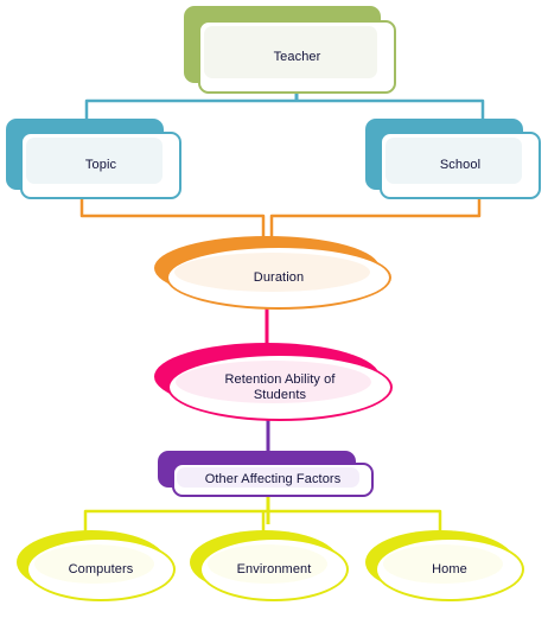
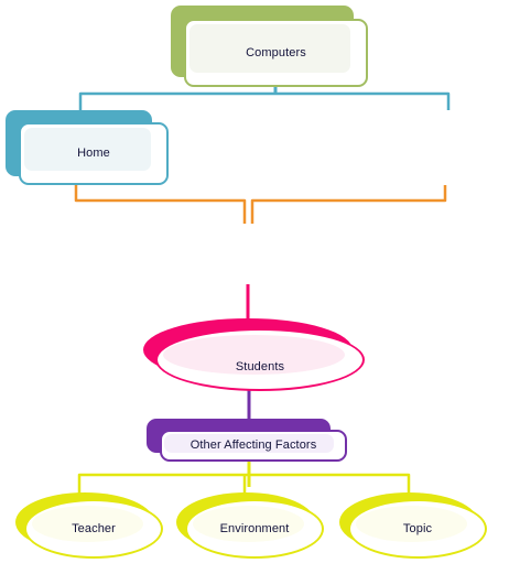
- Teacher
+ Computers
- Topic
+ Home
- School
- Duration
- Retention Ability of
  Students
  Other Affecting Factors
- Computers
+ Teacher
  Environment
- Home
+ Topic
